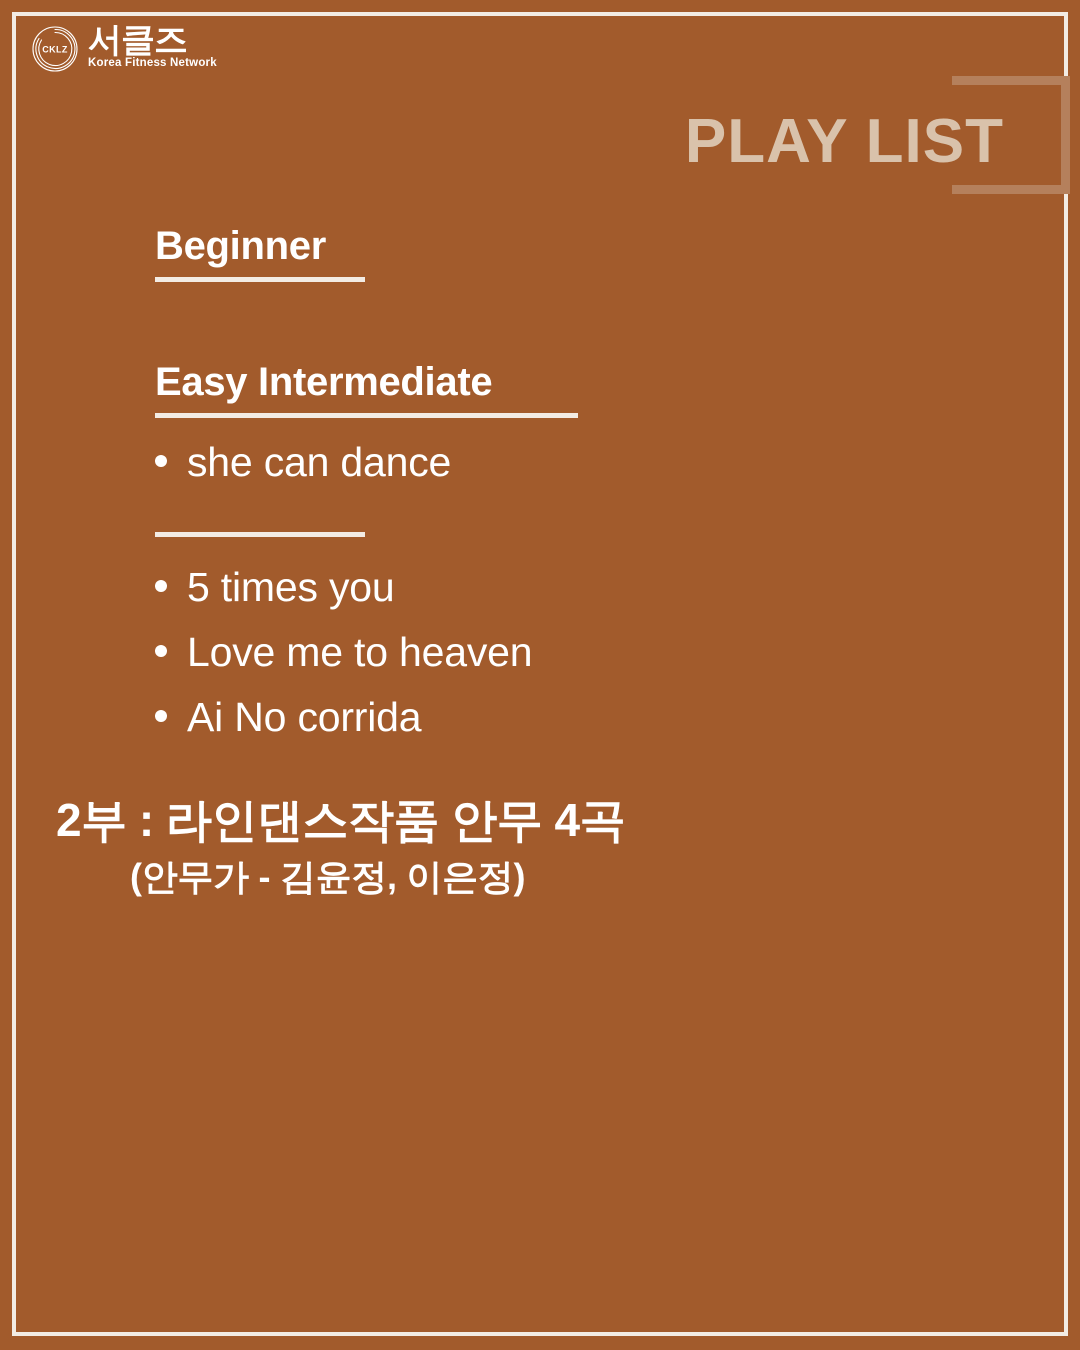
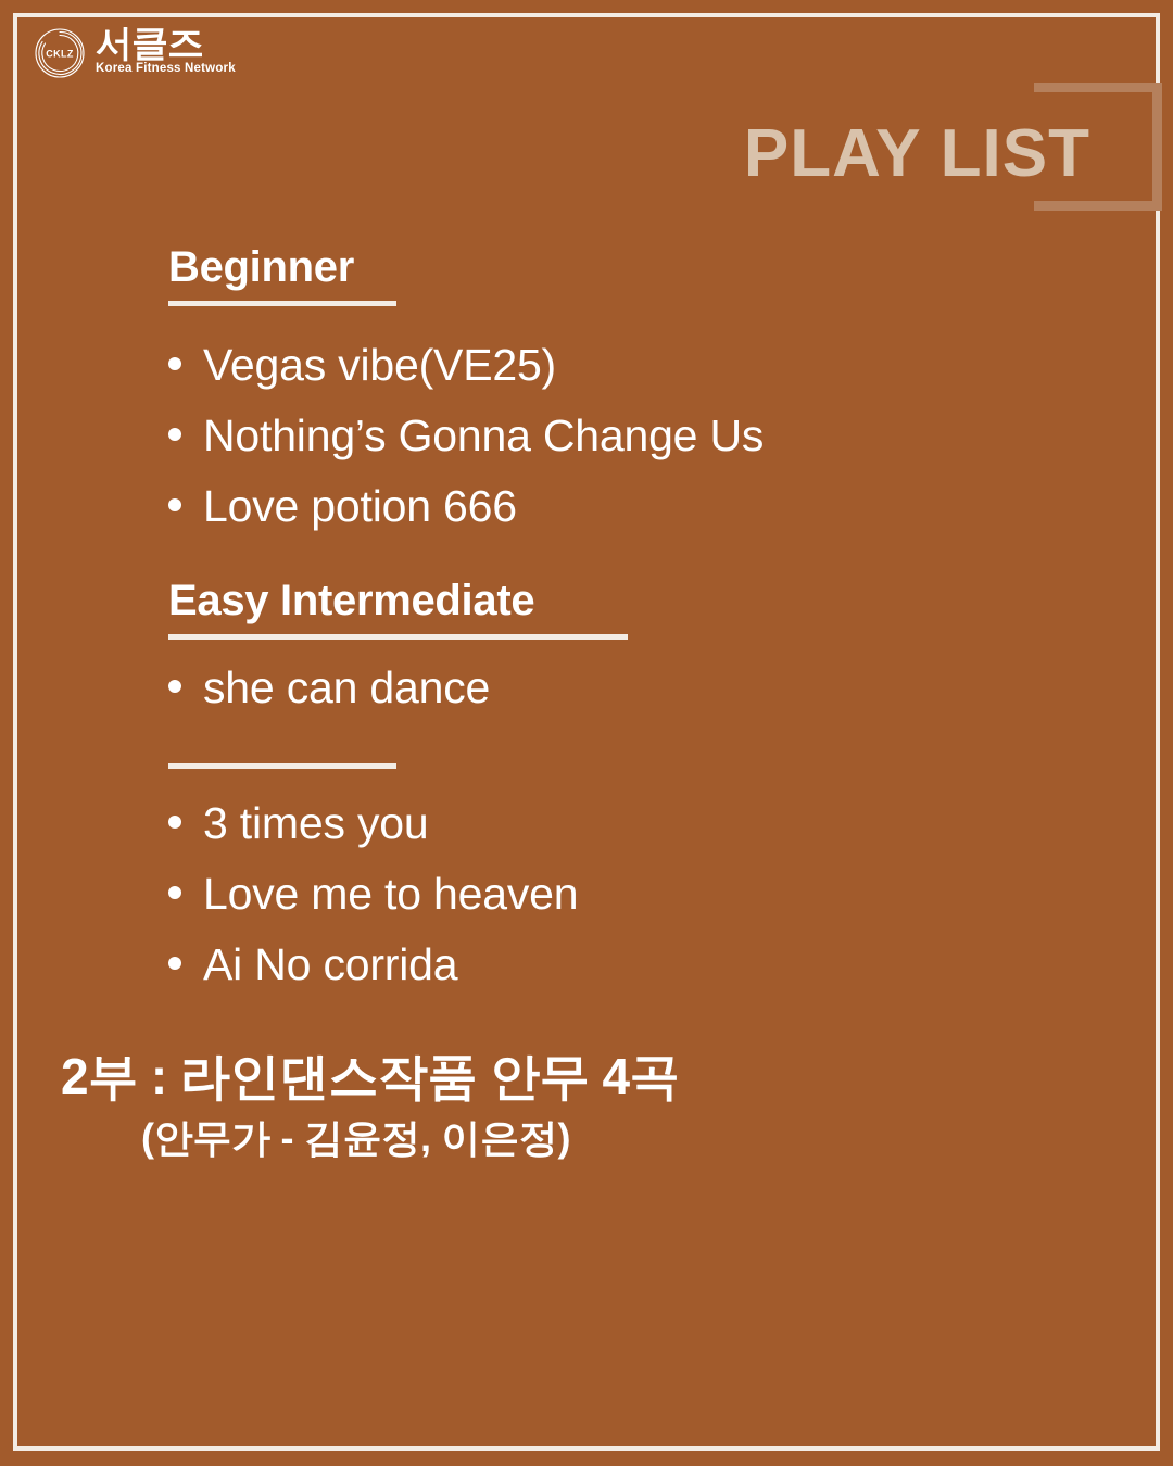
  CKLZ
  서클즈
  Korea Fitness Network
  PLAY LIST
  Beginner
+ Vegas vibe(VE25)
+ Nothing’s Gonna Change Us
+ Love potion 666
  Easy Intermediate
  she can dance
- 5 times you
+ 3 times you
  Love me to heaven
  Ai No corrida
  2부 : 라인댄스작품 안무 4곡
  (안무가 - 김윤정, 이은정)
